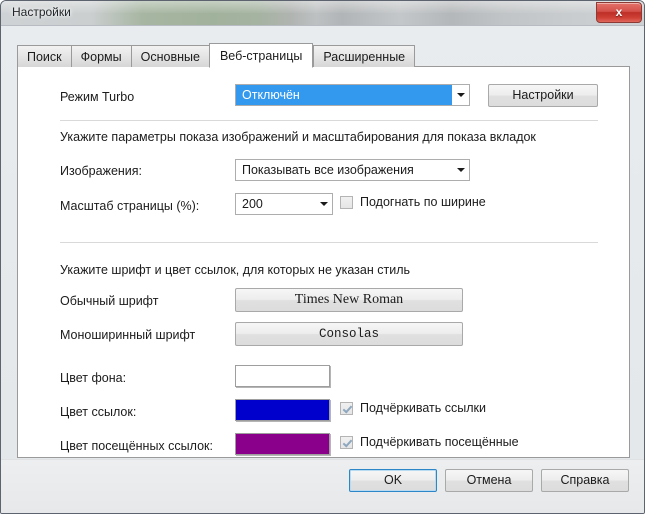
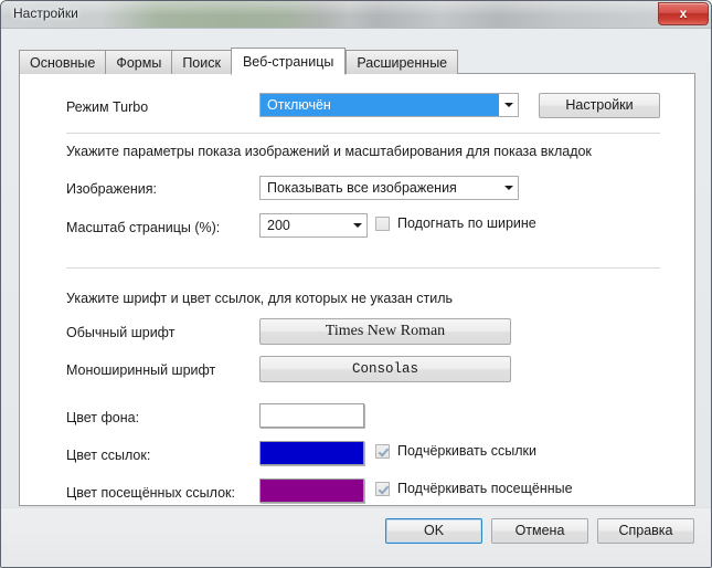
  Настройки
  x
- Поиск
+ Основные
  Формы
- Основные
+ Поиск
  Веб-страницы
  Расширенные
  Режим Turbo
  Отключён
  Настройки
  Укажите параметры показа изображений и масштабирования для показа вкладок
  Изображения:
  Показывать все изображения
  Масштаб страницы (%):
  200
  Подогнать по ширине
  Укажите шрифт и цвет ссылок, для которых не указан стиль
  Обычный шрифт
  Times New Roman
  Моноширинный шрифт
  Consolas
  Цвет фона:
  Цвет ссылок:
  Подчёркивать ссылки
  Цвет посещённых ссылок:
  Подчёркивать посещённые
  OK
  Отмена
  Справка
